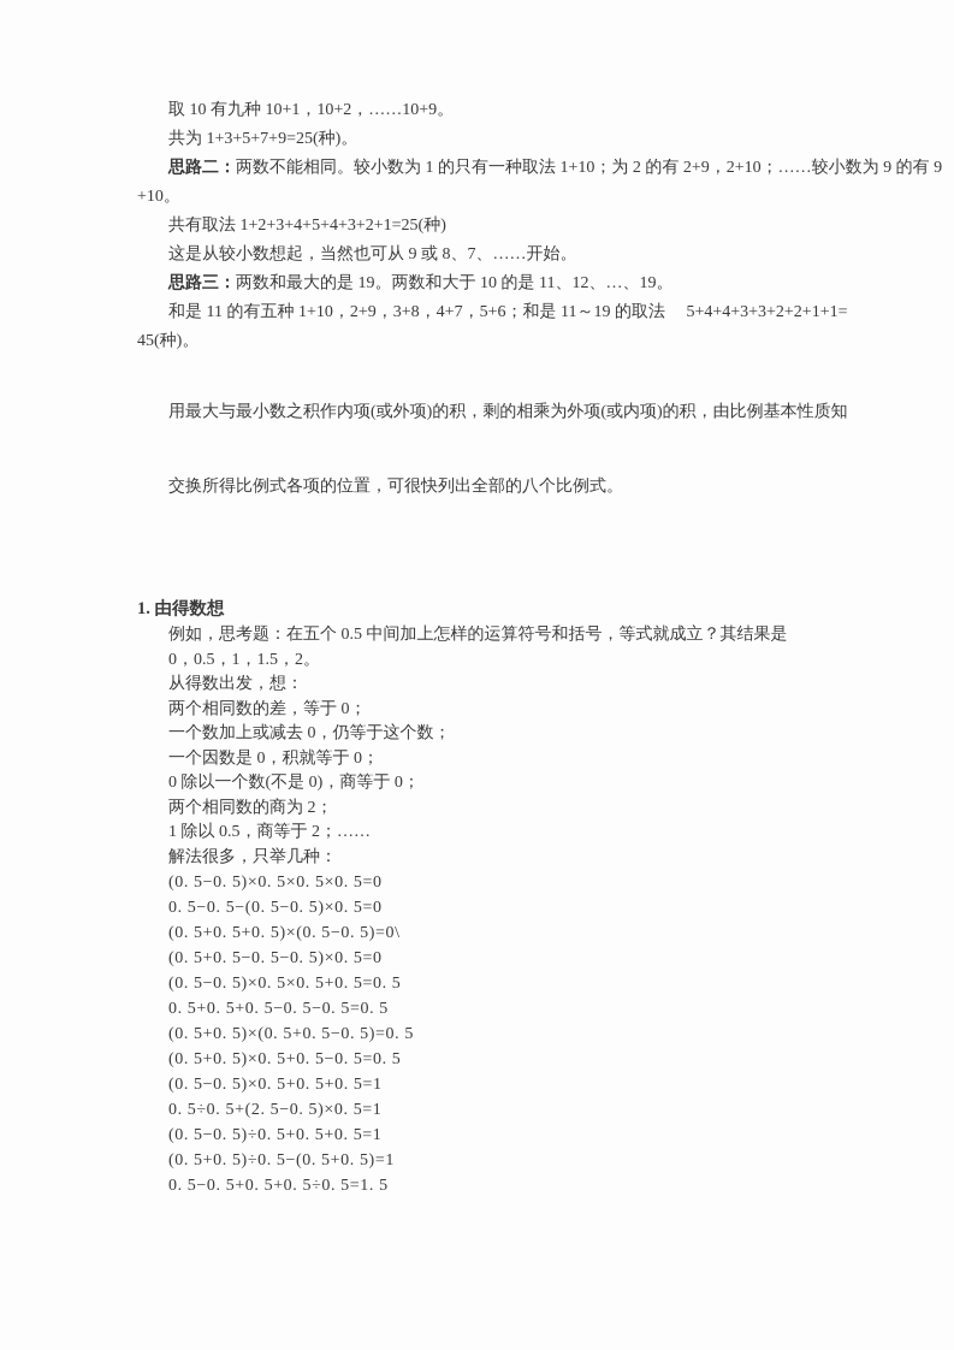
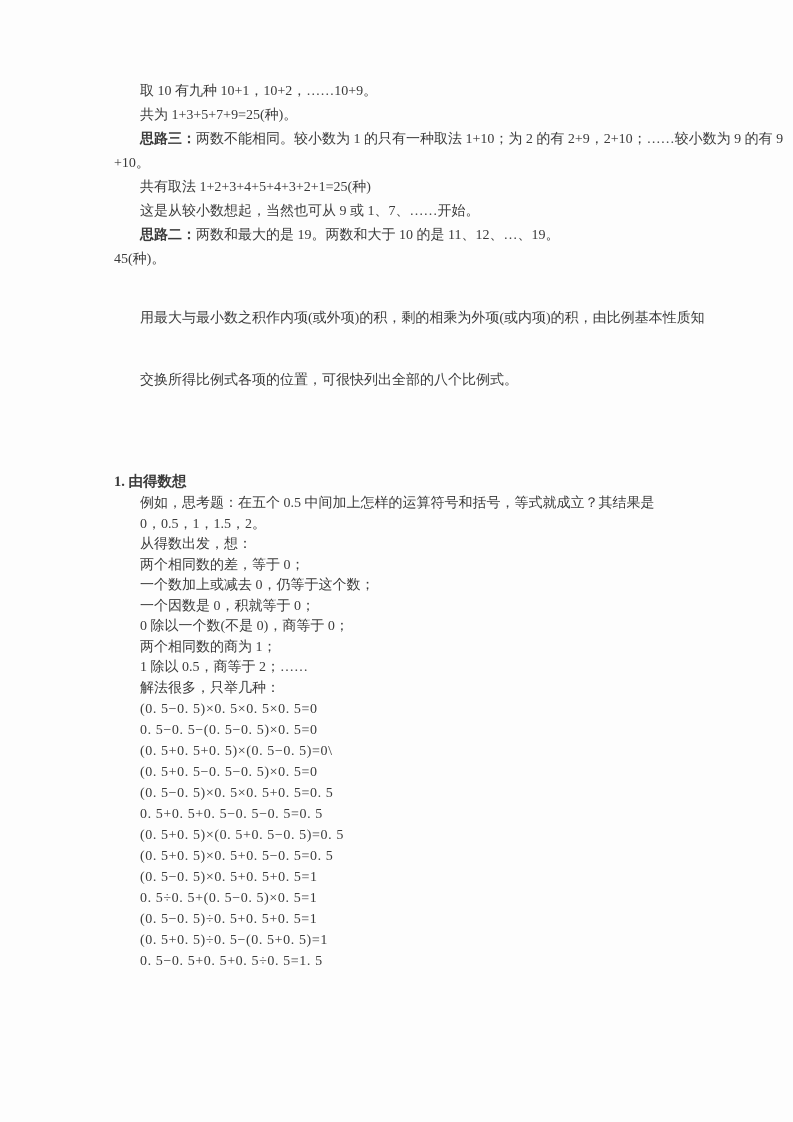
  取 10 有九种 10+1，10+2，……10+9。
  共为 1+3+5+7+9=25(种)。
- 思路二：两数不能相同。较小数为 1 的只有一种取法 1+10；为 2 的有 2+9，2+10；……较小数为 9 的有 9
+ 思路三：两数不能相同。较小数为 1 的只有一种取法 1+10；为 2 的有 2+9，2+10；……较小数为 9 的有 9
  +10。
  共有取法 1+2+3+4+5+4+3+2+1=25(种)
- 这是从较小数想起，当然也可从 9 或 8、7、……开始。
+ 这是从较小数想起，当然也可从 9 或 1、7、……开始。
- 思路三：两数和最大的是 19。两数和大于 10 的是 11、12、…、19。
+ 思路二：两数和最大的是 19。两数和大于 10 的是 11、12、…、19。
- 和是 11 的有五种 1+10，2+9，3+8，4+7，5+6；和是 11～19 的取法 5+4+4+3+3+2+2+1+1=
  45(种)。
  用最大与最小数之积作内项(或外项)的积，剩的相乘为外项(或内项)的积，由比例基本性质知
  交换所得比例式各项的位置，可很快列出全部的八个比例式。
  1. 由得数想
  例如，思考题：在五个 0.5 中间加上怎样的运算符号和括号，等式就成立？其结果是
  0，0.5，1，1.5，2。
  从得数出发，想：
  两个相同数的差，等于 0；
  一个数加上或减去 0，仍等于这个数；
  一个因数是 0，积就等于 0；
  0 除以一个数(不是 0)，商等于 0；
- 两个相同数的商为 2；
+ 两个相同数的商为 1；
  1 除以 0.5，商等于 2；……
  解法很多，只举几种：
  (0. 5−0. 5)×0. 5×0. 5×0. 5=0
  0. 5−0. 5−(0. 5−0. 5)×0. 5=0
  (0. 5+0. 5+0. 5)×(0. 5−0. 5)=0\
  (0. 5+0. 5−0. 5−0. 5)×0. 5=0
  (0. 5−0. 5)×0. 5×0. 5+0. 5=0. 5
  0. 5+0. 5+0. 5−0. 5−0. 5=0. 5
  (0. 5+0. 5)×(0. 5+0. 5−0. 5)=0. 5
  (0. 5+0. 5)×0. 5+0. 5−0. 5=0. 5
  (0. 5−0. 5)×0. 5+0. 5+0. 5=1
- 0. 5÷0. 5+(2. 5−0. 5)×0. 5=1
+ 0. 5÷0. 5+(0. 5−0. 5)×0. 5=1
  (0. 5−0. 5)÷0. 5+0. 5+0. 5=1
  (0. 5+0. 5)÷0. 5−(0. 5+0. 5)=1
  0. 5−0. 5+0. 5+0. 5÷0. 5=1. 5
